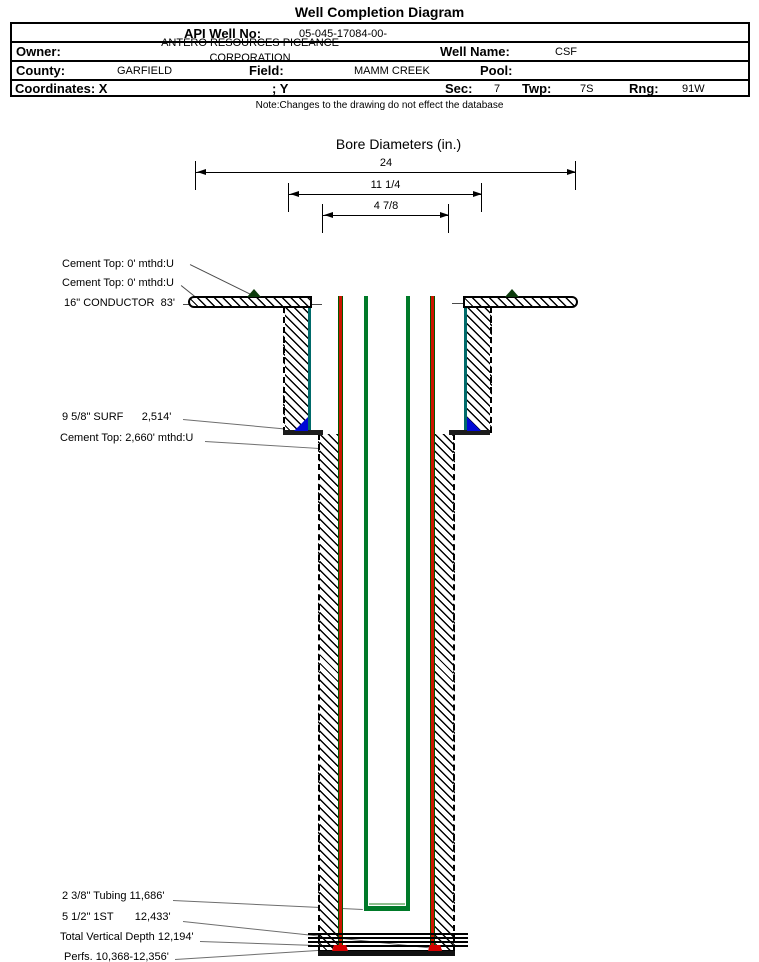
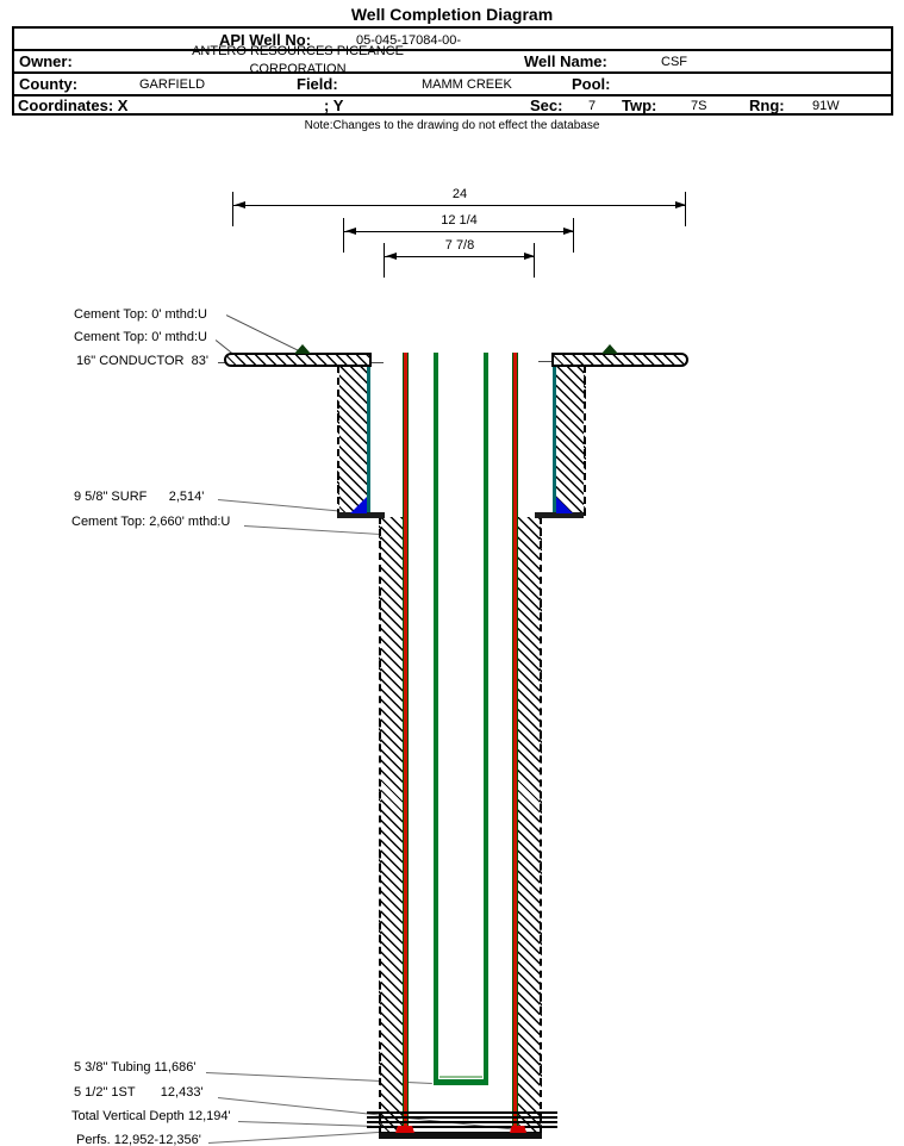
  Well Completion Diagram
  API Well No:
  05-045-17084-00-
  ANTERO RESOURCES PICEANCE
  CORPORATION
  Owner:
  Well Name:
  CSF
  County:
  GARFIELD
  Field:
  MAMM CREEK
  Pool:
  Coordinates: X
  ; Y
  Sec:
  7
  Twp:
  7S
  Rng:
  91W
  Note:Changes to the drawing do not effect the database
- Bore Diameters (in.)
  24
- 11 1/4
+ 12 1/4
- 4 7/8
+ 7 7/8
  Cement Top: 0' mthd:U
  Cement Top: 0' mthd:U
  16" CONDUCTOR 83'
  9 5/8" SURF 2,514'
  Cement Top: 2,660' mthd:U
- 2 3/8" Tubing 11,686'
+ 5 3/8" Tubing 11,686'
  5 1/2" 1ST 12,433'
  Total Vertical Depth 12,194'
- Perfs. 10,368-12,356'
+ Perfs. 12,952-12,356'
